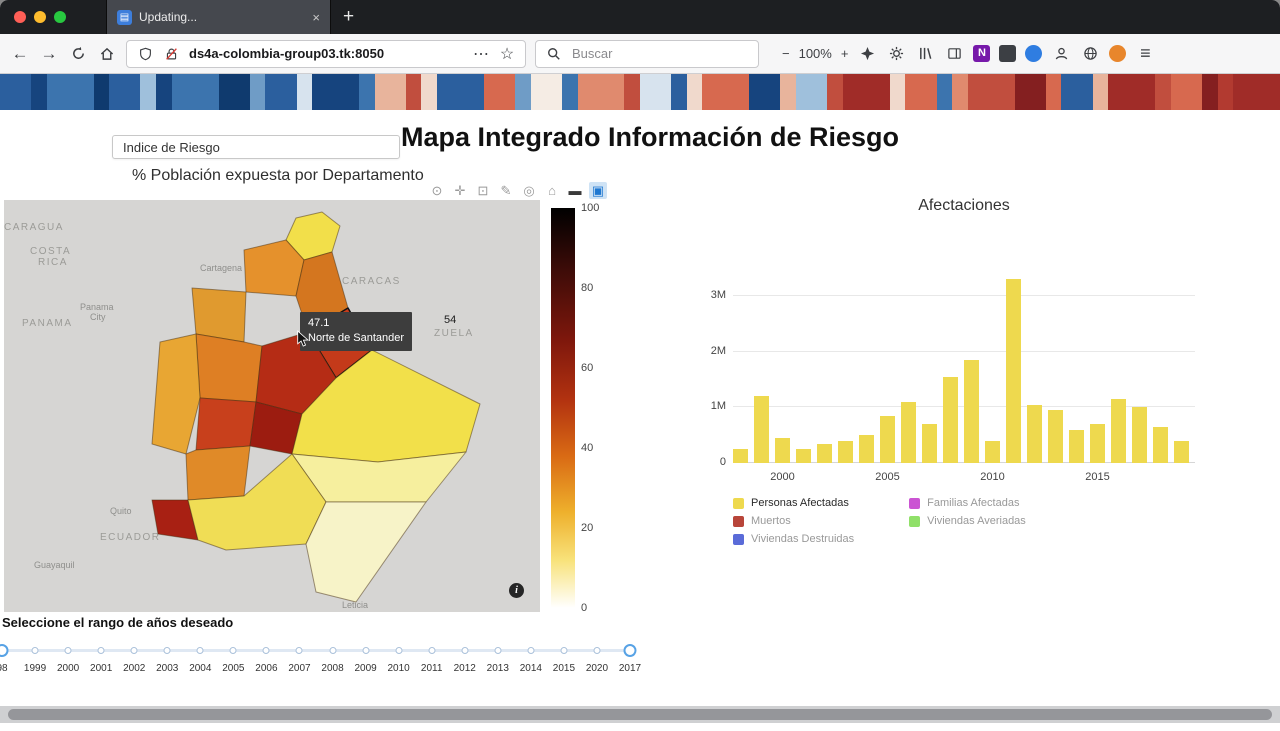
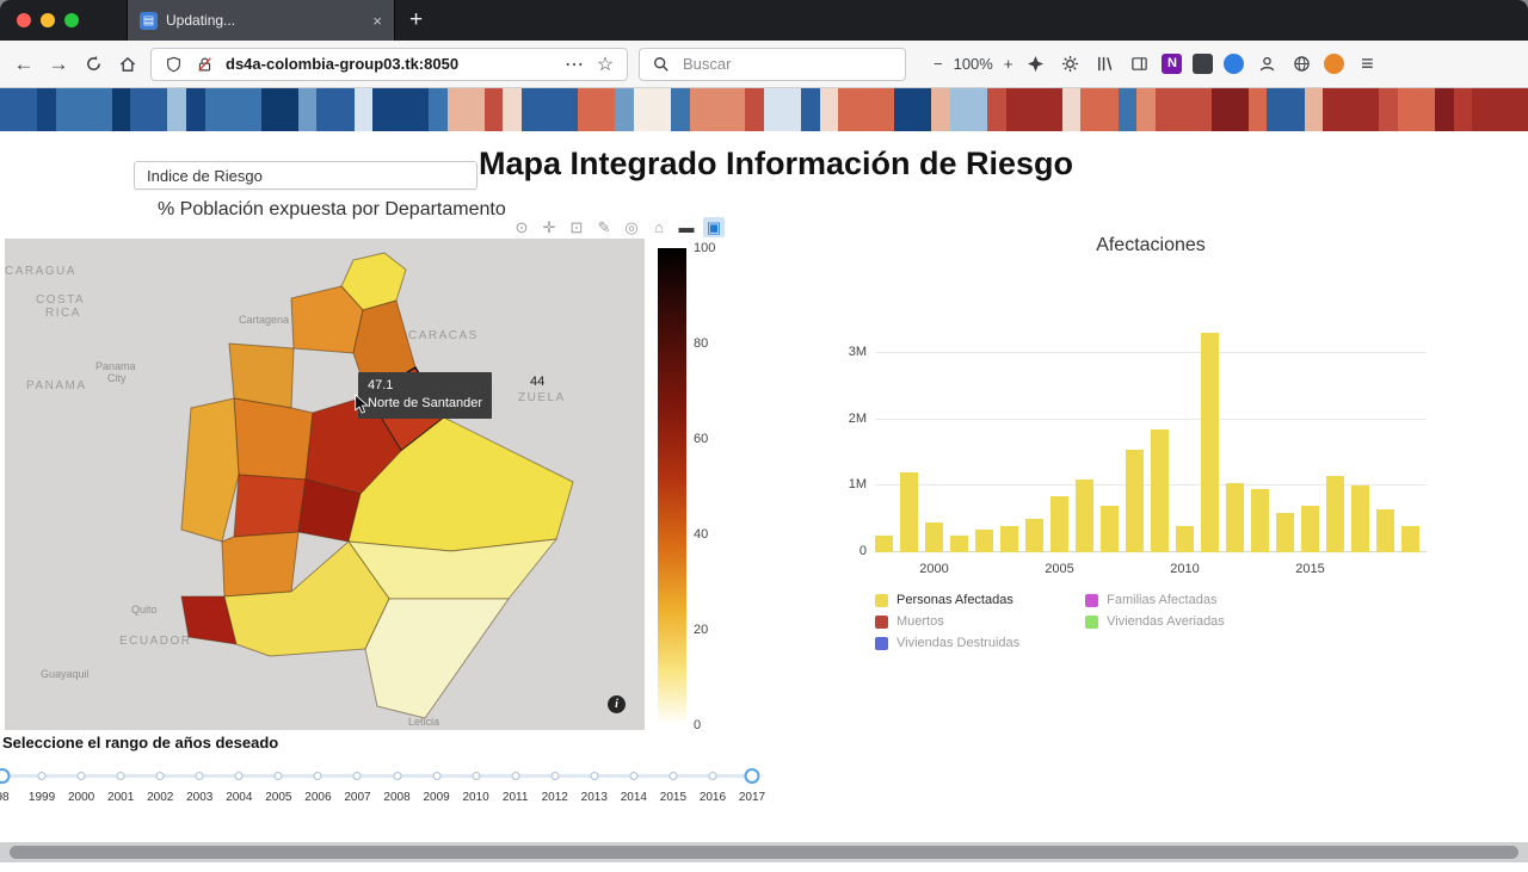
  ▤
  Updating...
  ×
  +
  ←
  →
  ds4a-colombia-group03.tk:8050
  ⋯
  ☆
  Buscar
  −
  100%
  +
  N
  ≡
  Indice de Riesgo
  Mapa Integrado Información de Riesgo
  % Población expuesta por Departamento
  ⊙
  ✛
  ⊡
  ✎
  ◎
  ⌂
  ▬
  ▣
  CARAGUA
  COSTA
  RICA
  PANAMA
  Panama
  City
  Cartagena
  CARACAS
- 54
+ 44
  ZUELA
  Quito
  ECUADOR
  Guayaquil
  Leticia
  47.1
  Norte de Santander
  i
  100
  80
  60
  40
  20
  0
  Afectaciones
  Personas Afectadas
  Muertos
  Viviendas Destruidas
  Familias Afectadas
  Viviendas Averiadas
  0
  1M
  2M
  3M
  2000
  2005
  2010
  2015
  Seleccione el rango de años deseado
  1999
  2000
  2001
  2002
  2003
  2004
  2005
  2006
  2007
  2008
  2009
  2010
  2011
  2012
  2013
  2014
  2015
- 2020
+ 2016
  2017
